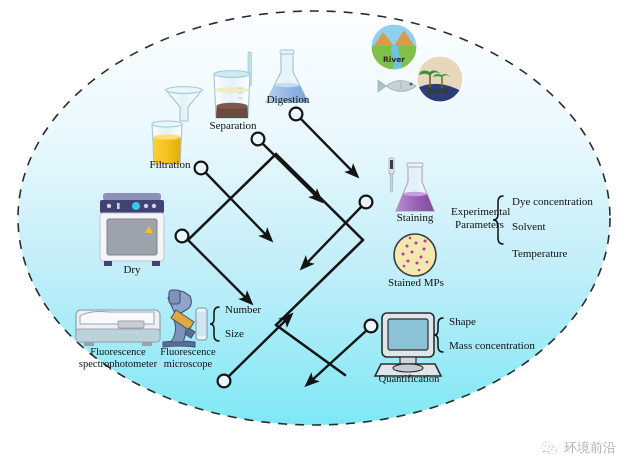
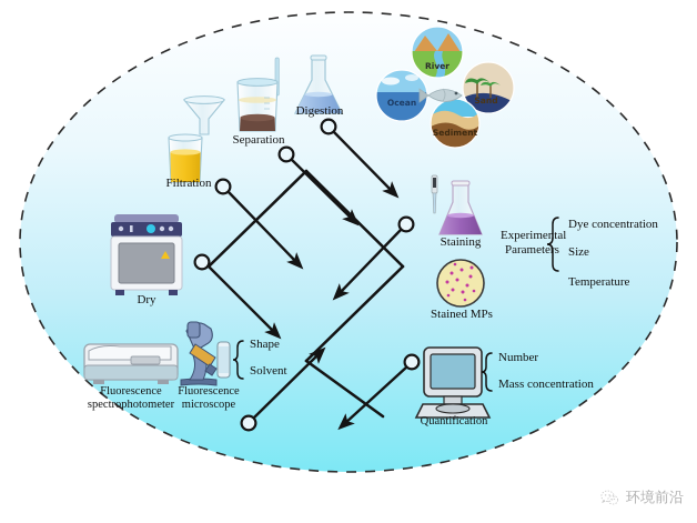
  River
+ Ocean
  Sand
+ Sediment
  Filtration
  Separation
  Digestion
  Dry
  Staining
  Stained MPs
  Fluorescence
  spectrophotometer
  Fluorescence
  microscope
  Quantification
  Experimental
  Parameters
  Dye concentration
- Solvent
+ Size
  Temperature
- Number
+ Shape
- Size
+ Solvent
- Shape
+ Number
  Mass concentration
  环境前沿
